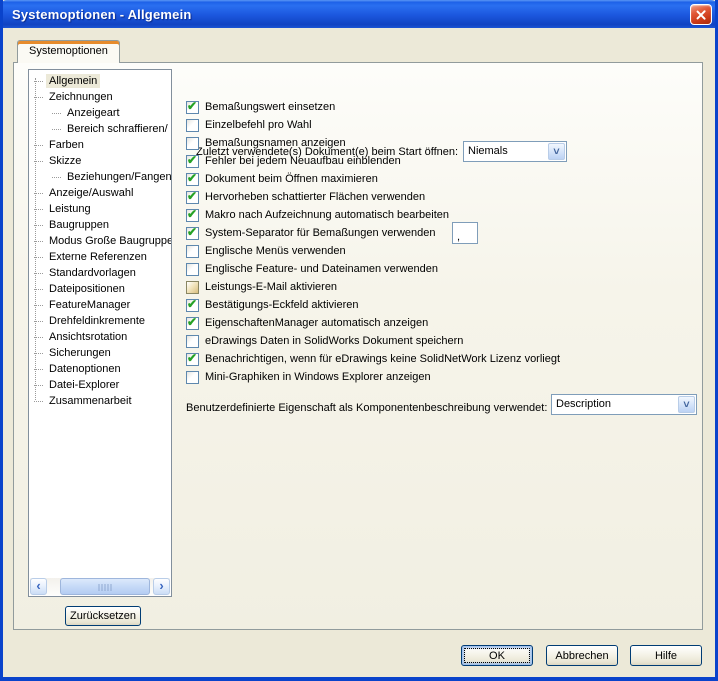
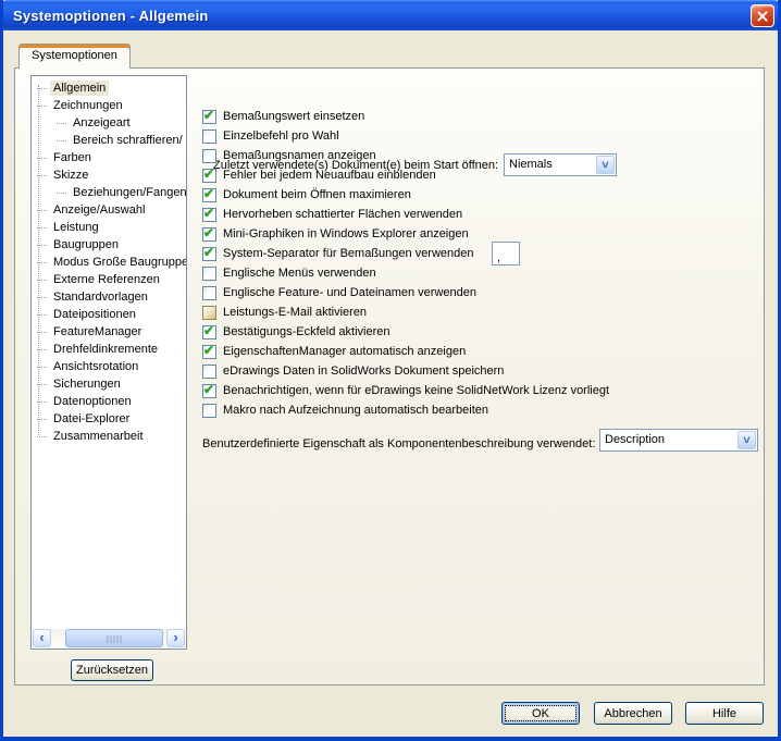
  Systemoptionen - Allgemein
  Systemoptionen
  Allgemein
  Zeichnungen
  Anzeigeart
  Bereich schraffieren/
  Farben
  Skizze
  Beziehungen/Fangen
  Anzeige/Auswahl
  Leistung
  Baugruppen
  Modus Große Baugruppe
  Externe Referenzen
  Standardvorlagen
  Dateipositionen
  FeatureManager
  Drehfeldinkremente
  Ansichtsrotation
  Sicherungen
  Datenoptionen
  Datei-Explorer
  Zusammenarbeit
  ‹
  ›
  Zurücksetzen
  Zuletzt verwendete(s) Dokument(e) beim Start öffnen:
  Niemals
  ˅
  ✔
  Bemaßungswert einsetzen
  Einzelbefehl pro Wahl
  Bemaßungsnamen anzeigen
  ✔
  Fehler bei jedem Neuaufbau einblenden
  ✔
  Dokument beim Öffnen maximieren
  ✔
  Hervorheben schattierter Flächen verwenden
  ✔
- Makro nach Aufzeichnung automatisch bearbeiten
+ Mini-Graphiken in Windows Explorer anzeigen
  ✔
  System-Separator für Bemaßungen verwenden
  Englische Menüs verwenden
  Englische Feature- und Dateinamen verwenden
  Leistungs-E-Mail aktivieren
  ✔
  Bestätigungs-Eckfeld aktivieren
  ✔
  EigenschaftenManager automatisch anzeigen
  eDrawings Daten in SolidWorks Dokument speichern
  ✔
  Benachrichtigen, wenn für eDrawings keine SolidNetWork Lizenz vorliegt
- Mini-Graphiken in Windows Explorer anzeigen
+ Makro nach Aufzeichnung automatisch bearbeiten
  ,
  Benutzerdefinierte Eigenschaft als Komponentenbeschreibung verwendet:
  Description
  ˅
  OK
  Abbrechen
  Hilfe
